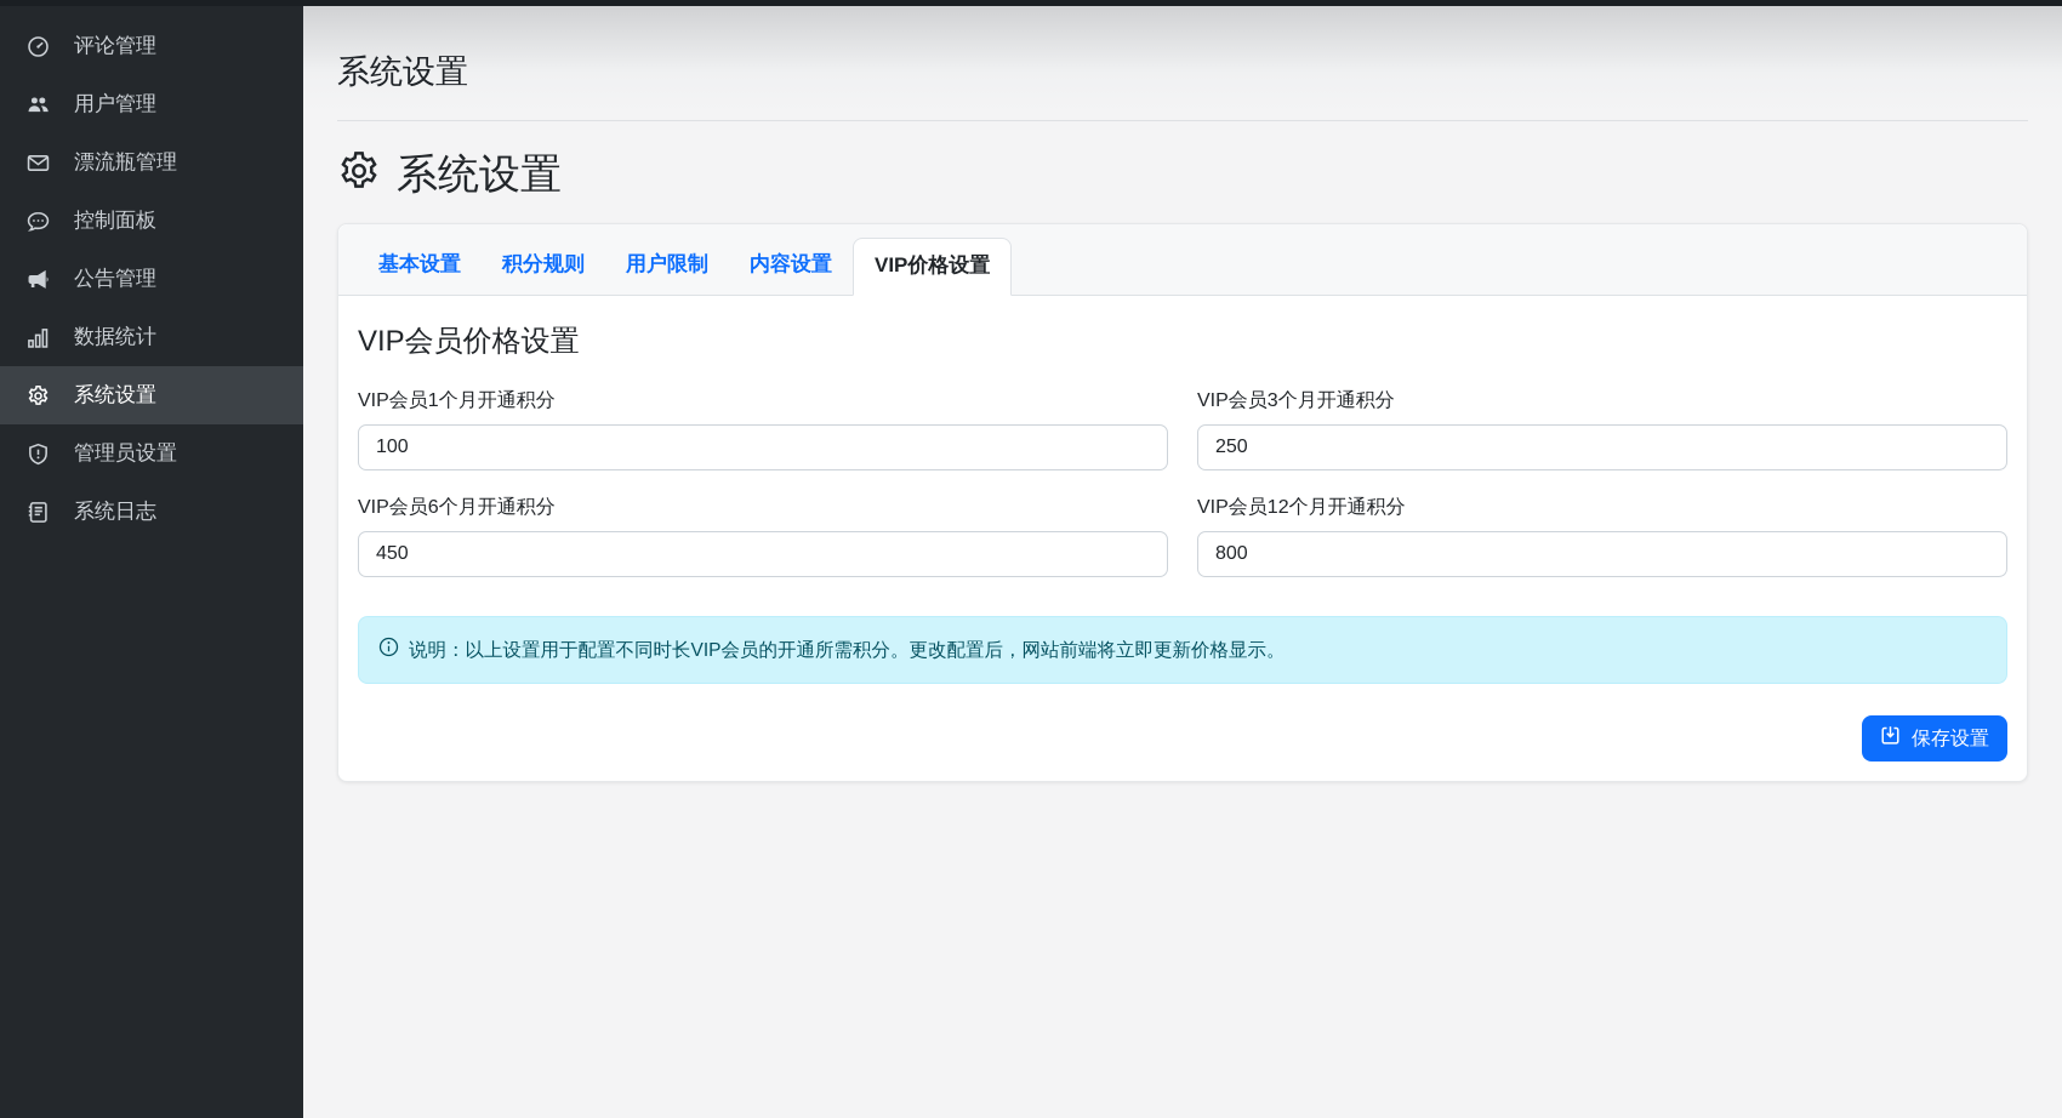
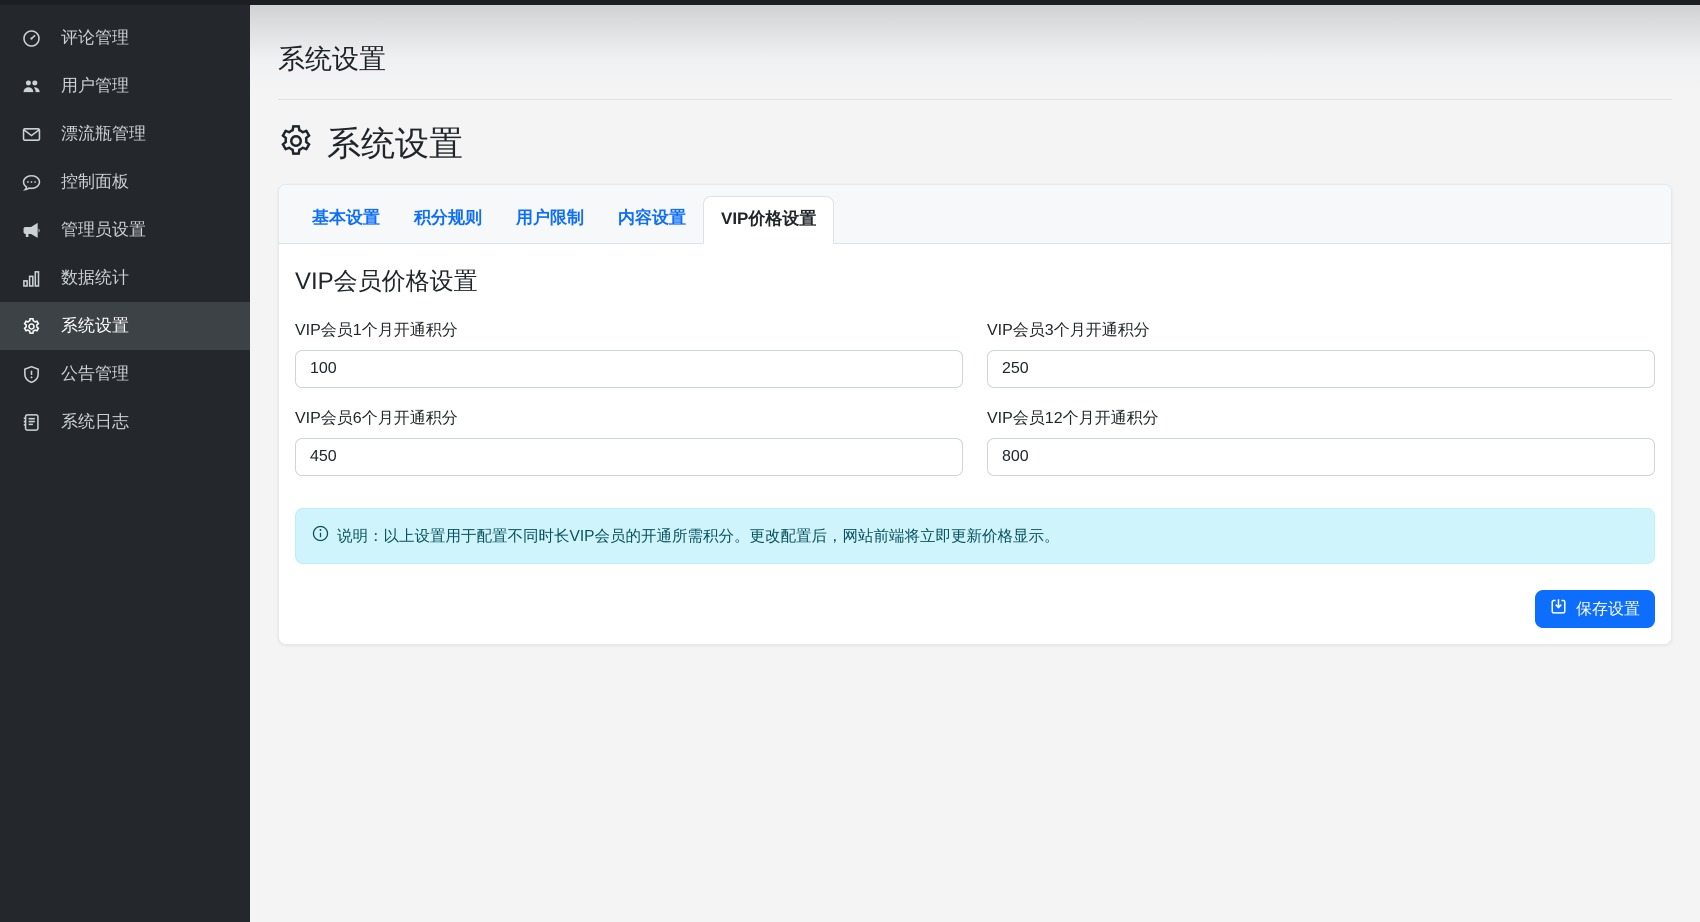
  评论管理
  用户管理
  漂流瓶管理
  控制面板
- 公告管理
+ 管理员设置
  数据统计
  系统设置
- 管理员设置
+ 公告管理
  系统日志
  系统设置
  系统设置
  基本设置
  积分规则
  用户限制
  内容设置
  VIP价格设置
  VIP会员价格设置
  VIP会员1个月开通积分
  100
  VIP会员3个月开通积分
  250
  VIP会员6个月开通积分
  450
  VIP会员12个月开通积分
  800
  说明：以上设置用于配置不同时长VIP会员的开通所需积分。更改配置后，网站前端将立即更新价格显示。
  保存设置
